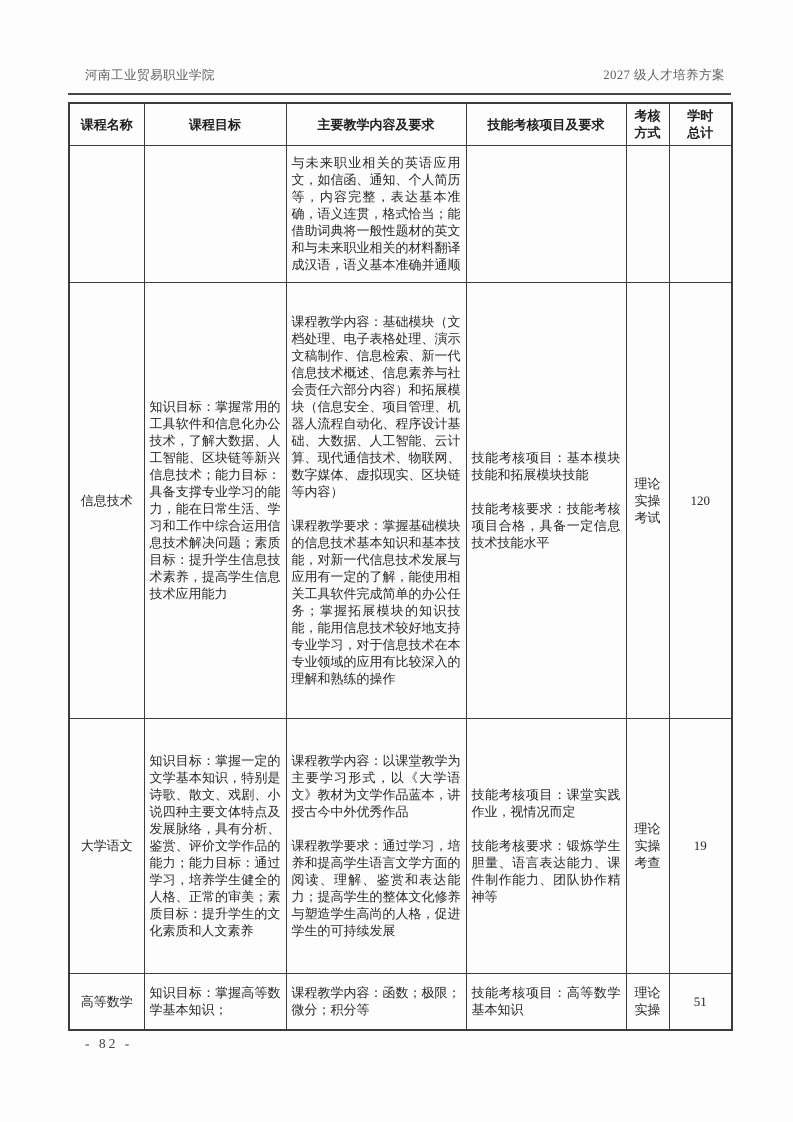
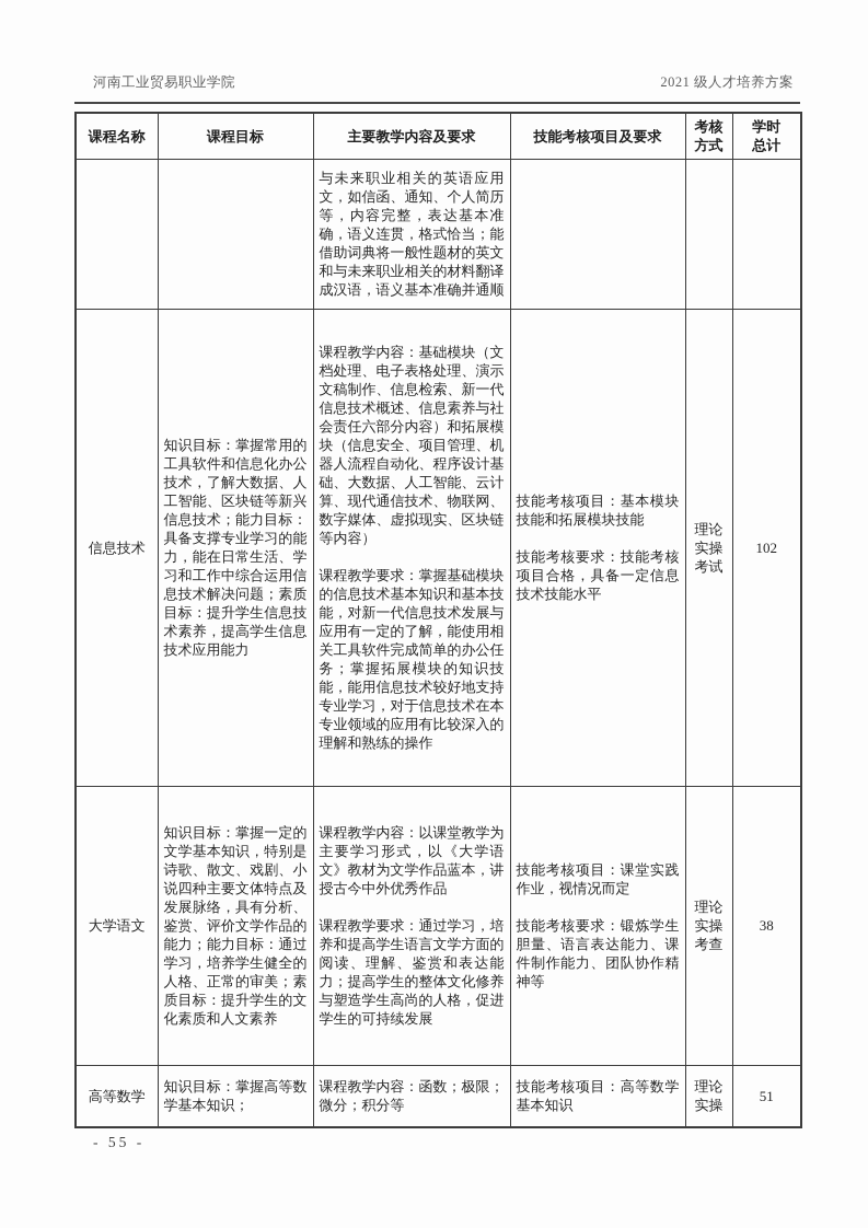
  河南工业贸易职业学院
- 2027 级人才培养方案
+ 2021 级人才培养方案
  课程名称	课程目标	主要教学内容及要求	技能考核项目及要求	考核 方式	学时 总计
  		与未来职业相关的英语应用文，如信函、通知、个人简历等，内容完整，表达基本准确，语义连贯，格式恰当；能借助词典将一般性题材的英文和与未来职业相关的材料翻译成汉语，语义基本准确并通顺
- 信息技术	知识目标：掌握常用的工具软件和信息化办公技术，了解大数据、人工智能、区块链等新兴信息技术；能力目标：具备支撑专业学习的能力，能在日常生活、学习和工作中综合运用信息技术解决问题；素质目标：提升学生信息技术素养，提高学生信息技术应用能力	课程教学内容：基础模块（文档处理、电子表格处理、演示文稿制作、信息检索、新一代信息技术概述、信息素养与社会责任六部分内容）和拓展模块（信息安全、项目管理、机器人流程自动化、程序设计基础、大数据、人工智能、云计算、现代通信技术、物联网、数字媒体、虚拟现实、区块链等内容） 课程教学要求：掌握基础模块的信息技术基本知识和基本技能，对新一代信息技术发展与应用有一定的了解，能使用相关工具软件完成简单的办公任务；掌握拓展模块的知识技能，能用信息技术较好地支持专业学习，对于信息技术在本专业领域的应用有比较深入的理解和熟练的操作	技能考核项目：基本模块技能和拓展模块技能 技能考核要求：技能考核项目合格，具备一定信息技术技能水平	理论 实操 考试	120
+ 信息技术	知识目标：掌握常用的工具软件和信息化办公技术，了解大数据、人工智能、区块链等新兴信息技术；能力目标：具备支撑专业学习的能力，能在日常生活、学习和工作中综合运用信息技术解决问题；素质目标：提升学生信息技术素养，提高学生信息技术应用能力	课程教学内容：基础模块（文档处理、电子表格处理、演示文稿制作、信息检索、新一代信息技术概述、信息素养与社会责任六部分内容）和拓展模块（信息安全、项目管理、机器人流程自动化、程序设计基础、大数据、人工智能、云计算、现代通信技术、物联网、数字媒体、虚拟现实、区块链等内容） 课程教学要求：掌握基础模块的信息技术基本知识和基本技能，对新一代信息技术发展与应用有一定的了解，能使用相关工具软件完成简单的办公任务；掌握拓展模块的知识技能，能用信息技术较好地支持专业学习，对于信息技术在本专业领域的应用有比较深入的理解和熟练的操作	技能考核项目：基本模块技能和拓展模块技能 技能考核要求：技能考核项目合格，具备一定信息技术技能水平	理论 实操 考试	102
- 大学语文	知识目标：掌握一定的文学基本知识，特别是诗歌、散文、戏剧、小说四种主要文体特点及发展脉络，具有分析、鉴赏、评价文学作品的能力；能力目标：通过学习，培养学生健全的人格、正常的审美；素质目标：提升学生的文化素质和人文素养	课程教学内容：以课堂教学为主要学习形式，以《大学语文》教材为文学作品蓝本，讲授古今中外优秀作品 课程教学要求：通过学习，培养和提高学生语言文学方面的阅读、理解、鉴赏和表达能力；提高学生的整体文化修养与塑造学生高尚的人格，促进学生的可持续发展	技能考核项目：课堂实践作业，视情况而定 技能考核要求：锻炼学生胆量、语言表达能力、课件制作能力、团队协作精神等	理论 实操 考查	19
+ 大学语文	知识目标：掌握一定的文学基本知识，特别是诗歌、散文、戏剧、小说四种主要文体特点及发展脉络，具有分析、鉴赏、评价文学作品的能力；能力目标：通过学习，培养学生健全的人格、正常的审美；素质目标：提升学生的文化素质和人文素养	课程教学内容：以课堂教学为主要学习形式，以《大学语文》教材为文学作品蓝本，讲授古今中外优秀作品 课程教学要求：通过学习，培养和提高学生语言文学方面的阅读、理解、鉴赏和表达能力；提高学生的整体文化修养与塑造学生高尚的人格，促进学生的可持续发展	技能考核项目：课堂实践作业，视情况而定 技能考核要求：锻炼学生胆量、语言表达能力、课件制作能力、团队协作精神等	理论 实操 考查	38
  高等数学	知识目标：掌握高等数学基本知识；	课程教学内容：函数；极限；微分；积分等	技能考核项目：高等数学基本知识	理论 实操	51
- - 82 -
+ - 55 -
